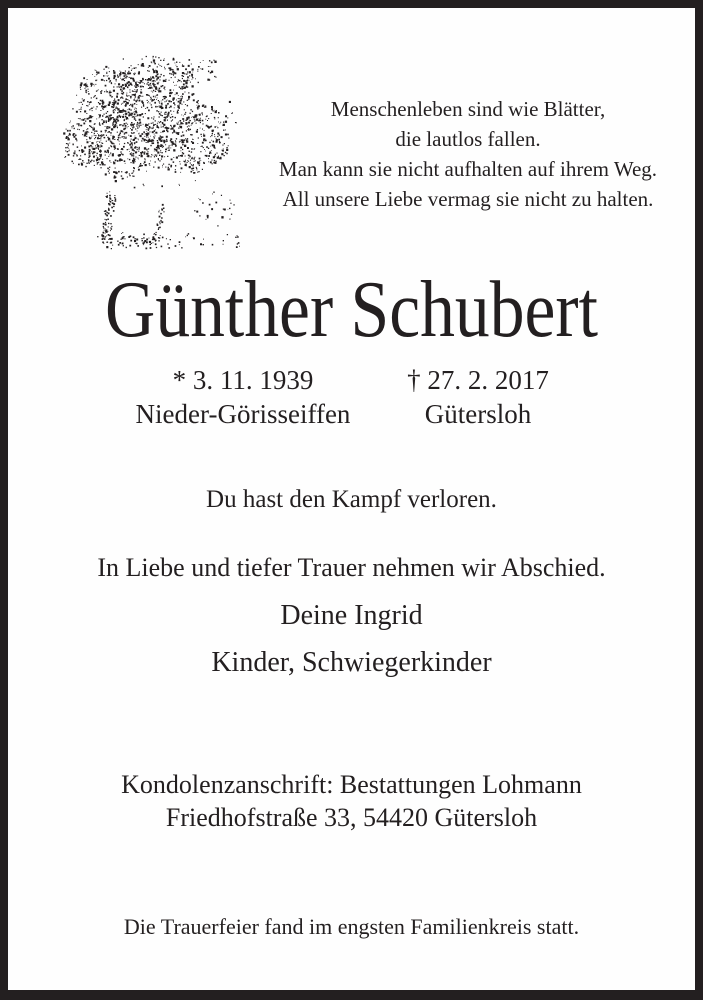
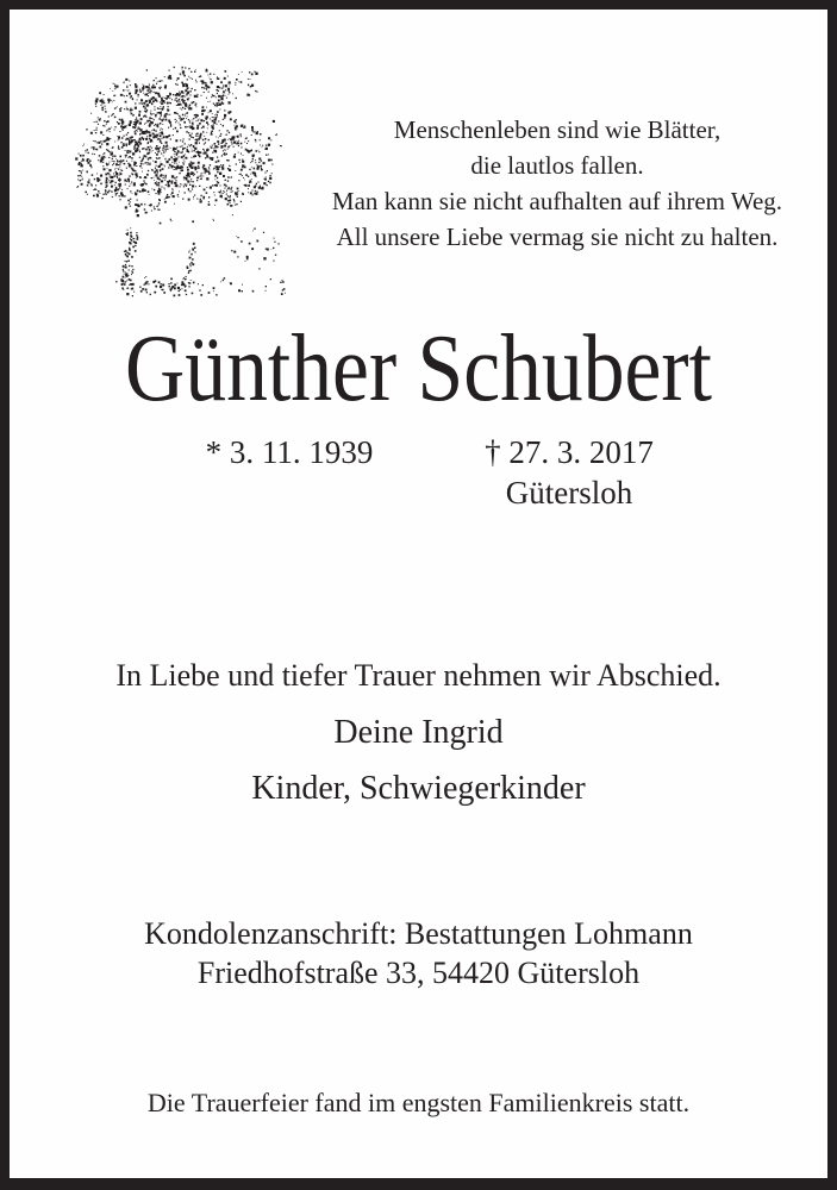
  Menschenleben sind wie Blätter,
  die lautlos fallen.
  Man kann sie nicht aufhalten auf ihrem Weg.
  All unsere Liebe vermag sie nicht zu halten.
  Günther Schubert
  * 3. 11. 1939
- Nieder-Görisseiffen
- † 27. 2. 2017
+ † 27. 3. 2017
  Gütersloh
- Du hast den Kampf verloren.
  In Liebe und tiefer Trauer nehmen wir Abschied.
  Deine Ingrid
  Kinder, Schwiegerkinder
  Kondolenzanschrift: Bestattungen Lohmann
  Friedhofstraße 33, 54420 Gütersloh
  Die Trauerfeier fand im engsten Familienkreis statt.
